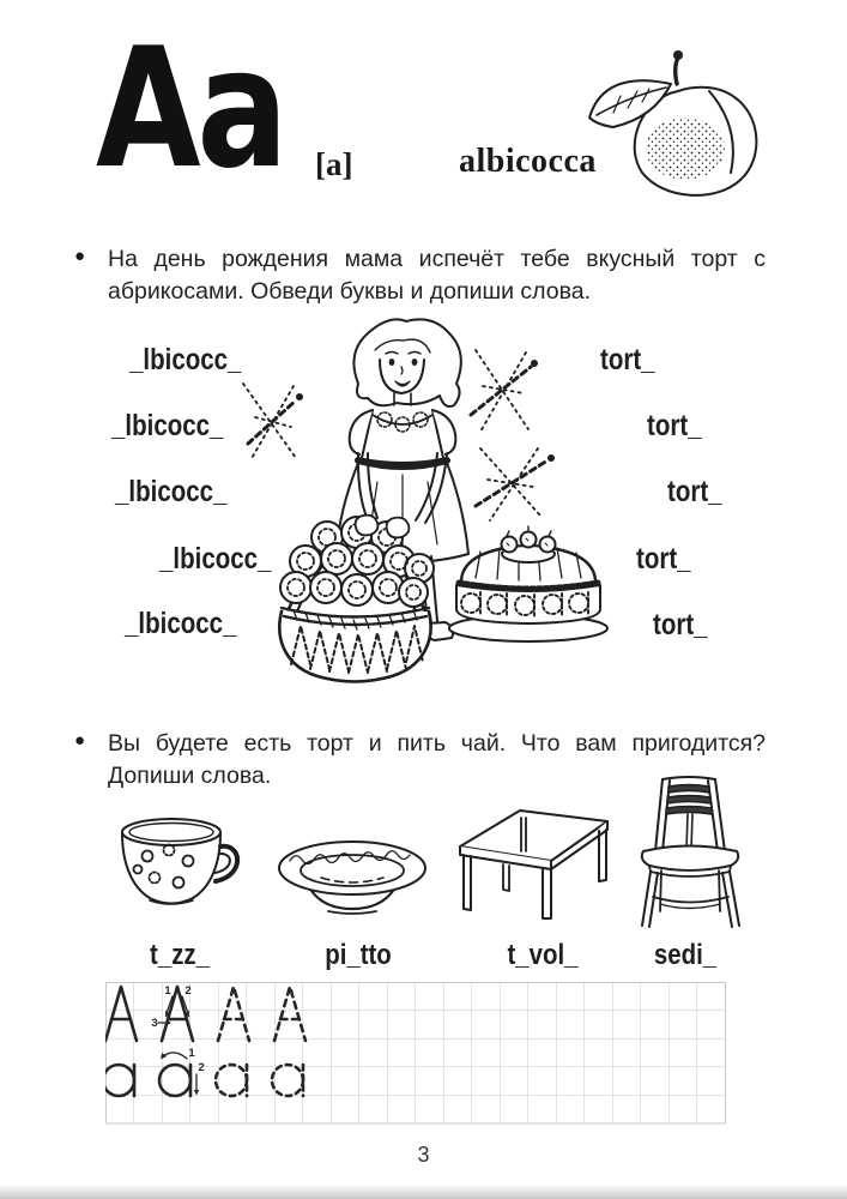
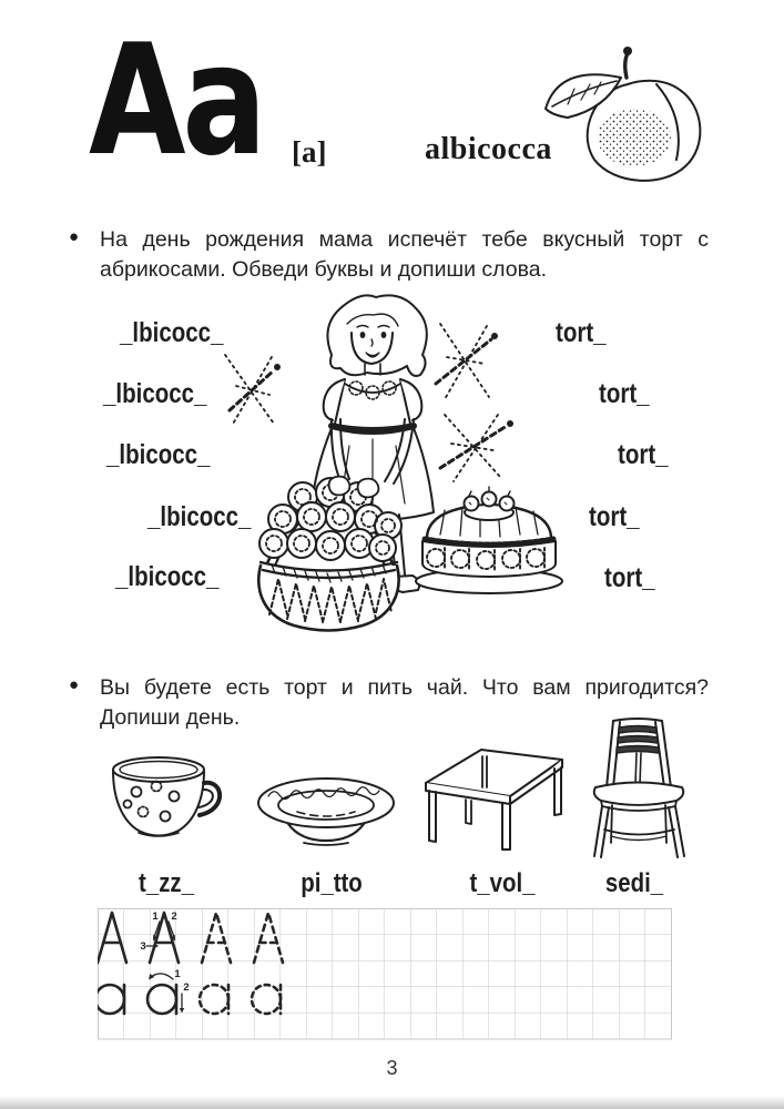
  Aa
  [a]
  albicocca
  ●
  На день рождения мама испечёт тебе вкусный торт с абрикосами. Обведи буквы и допиши слова.
  _lbicocc_
  _lbicocc_
  _lbicocc_
  _lbicocc_
  _lbicocc_
  tort_
  tort_
  tort_
  tort_
  tort_
  ●
- Вы будете есть торт и пить чай. Что вам пригодится? Допиши слова.
+ Вы будете есть торт и пить чай. Что вам пригодится? Допиши день.
  t_zz_
  pi_tto
  t_vol_
  sedi_
  1
  2
  3
  1
  2
  3
